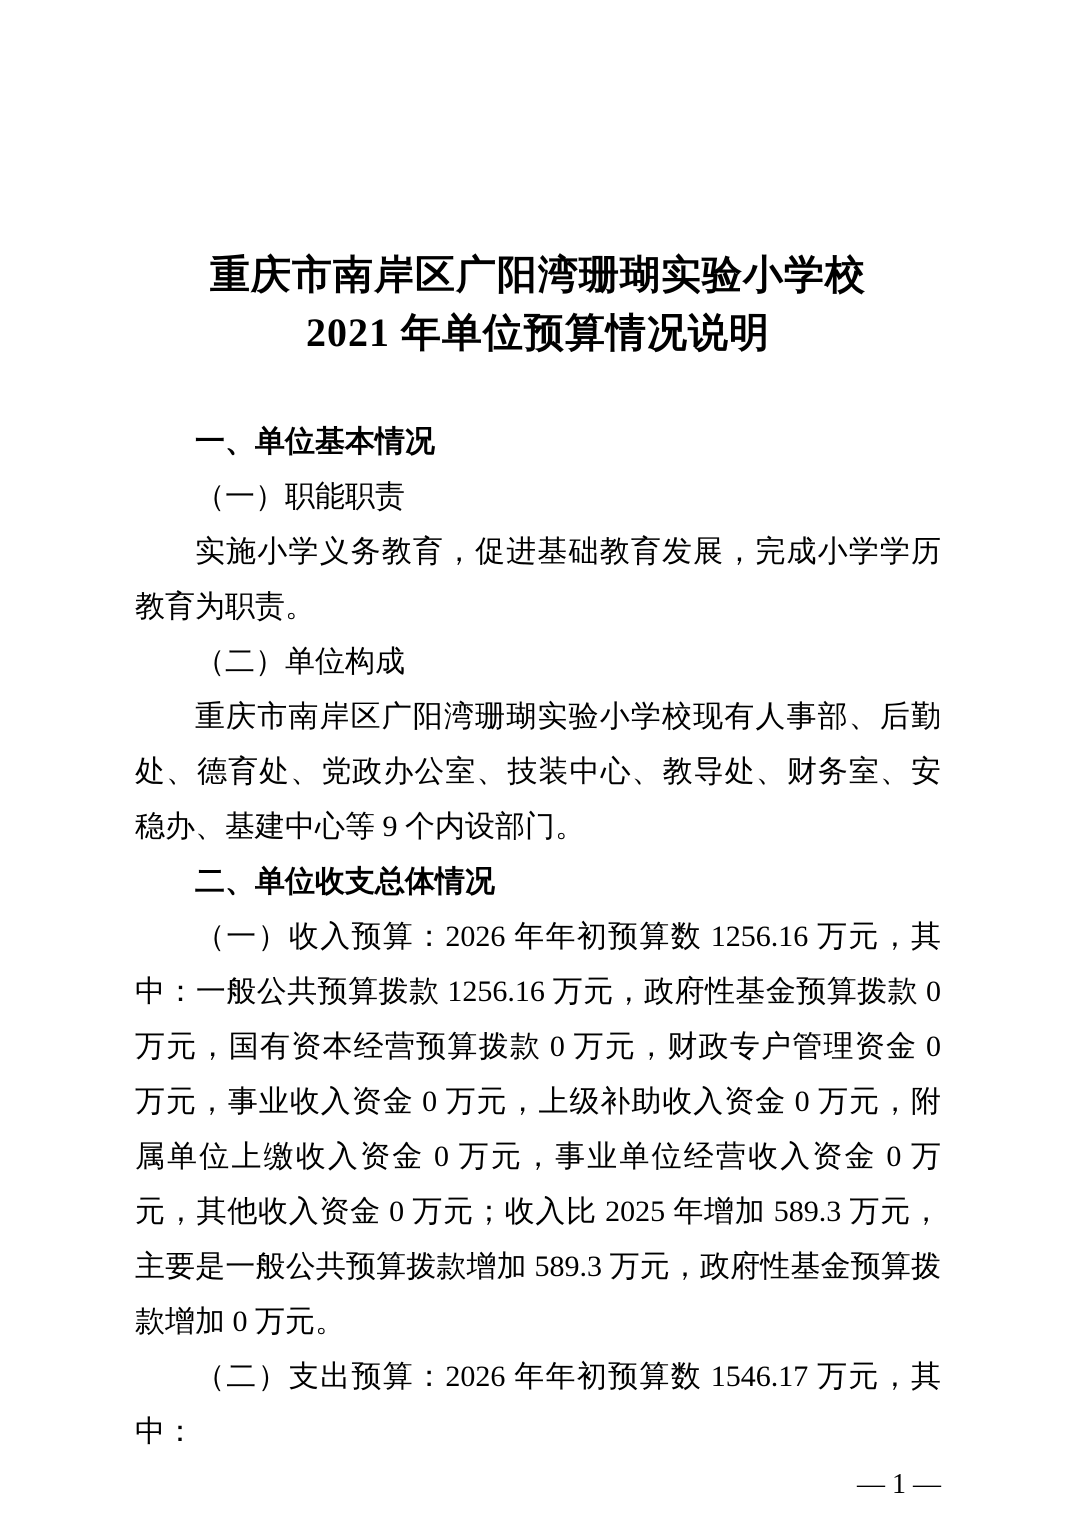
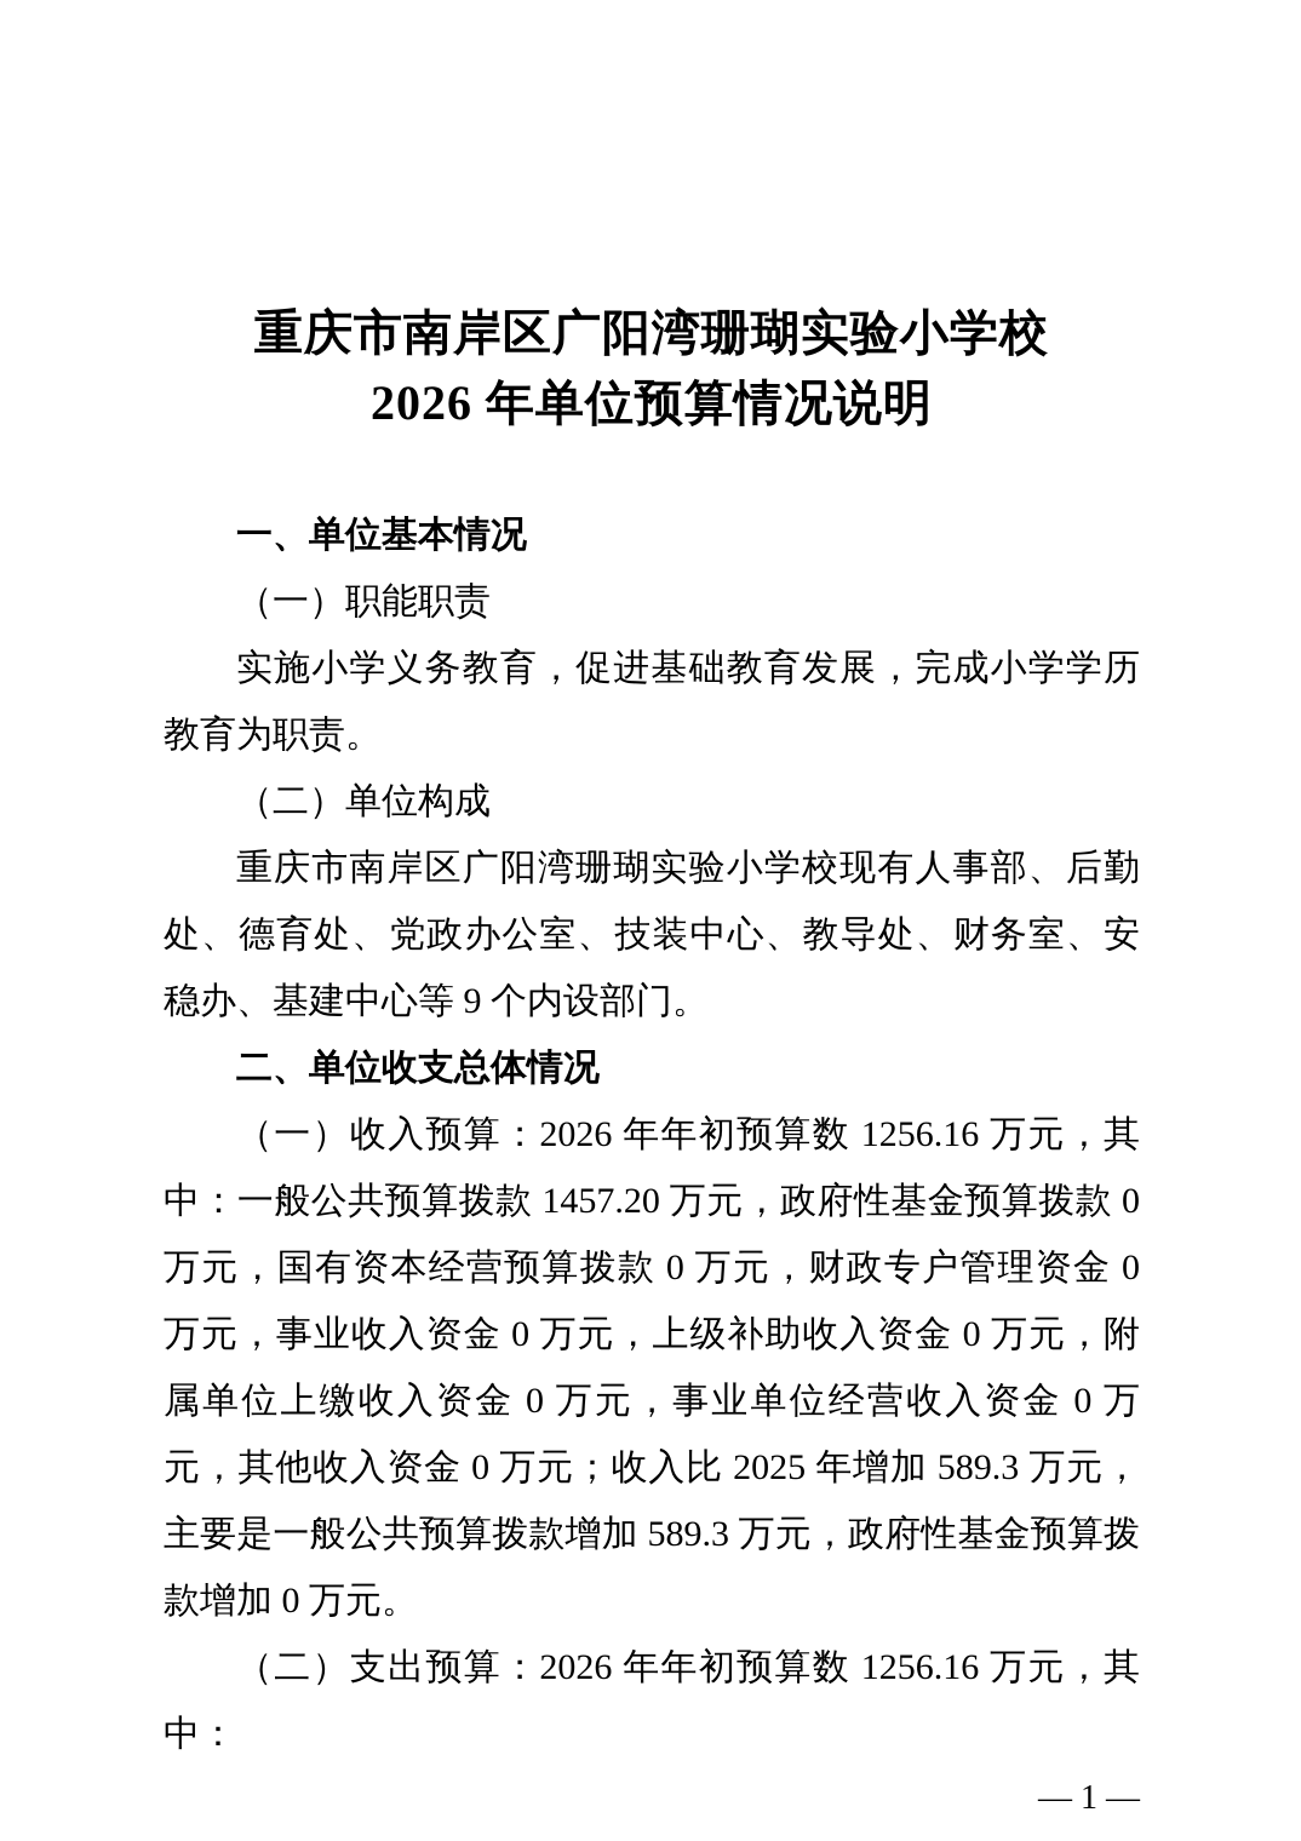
  重庆市南岸区广阳湾珊瑚实验小学校
- 2021 年单位预算情况说明
+ 2026 年单位预算情况说明
  一、单位基本情况
  （一）职能职责
  实施小学义务教育，促进基础教育发展，完成小学学历教育为职责。
  （二）单位构成
  重庆市南岸区广阳湾珊瑚实验小学校现有人事部、后勤处、德育处、党政办公室、技装中心、教导处、财务室、安稳办、基建中心等 9 个内设部门。
  二、单位收支总体情况
- （一）收入预算：2026 年年初预算数 1256.16 万元，其中：一般公共预算拨款 1256.16 万元，政府性基金预算拨款 0 万元，国有资本经营预算拨款 0 万元，财政专户管理资金 0 万元，事业收入资金 0 万元，上级补助收入资金 0 万元，附属单位上缴收入资金 0 万元，事业单位经营收入资金 0 万元，其他收入资金 0 万元；收入比 2025 年增加 589.3 万元，主要是一般公共预算拨款增加 589.3 万元，政府性基金预算拨款增加 0 万元。
+ （一）收入预算：2026 年年初预算数 1256.16 万元，其中：一般公共预算拨款 1457.20 万元，政府性基金预算拨款 0 万元，国有资本经营预算拨款 0 万元，财政专户管理资金 0 万元，事业收入资金 0 万元，上级补助收入资金 0 万元，附属单位上缴收入资金 0 万元，事业单位经营收入资金 0 万元，其他收入资金 0 万元；收入比 2025 年增加 589.3 万元，主要是一般公共预算拨款增加 589.3 万元，政府性基金预算拨款增加 0 万元。
- （二）支出预算：2026 年年初预算数 1546.17 万元，其中：
+ （二）支出预算：2026 年年初预算数 1256.16 万元，其中：
  — 1 —
